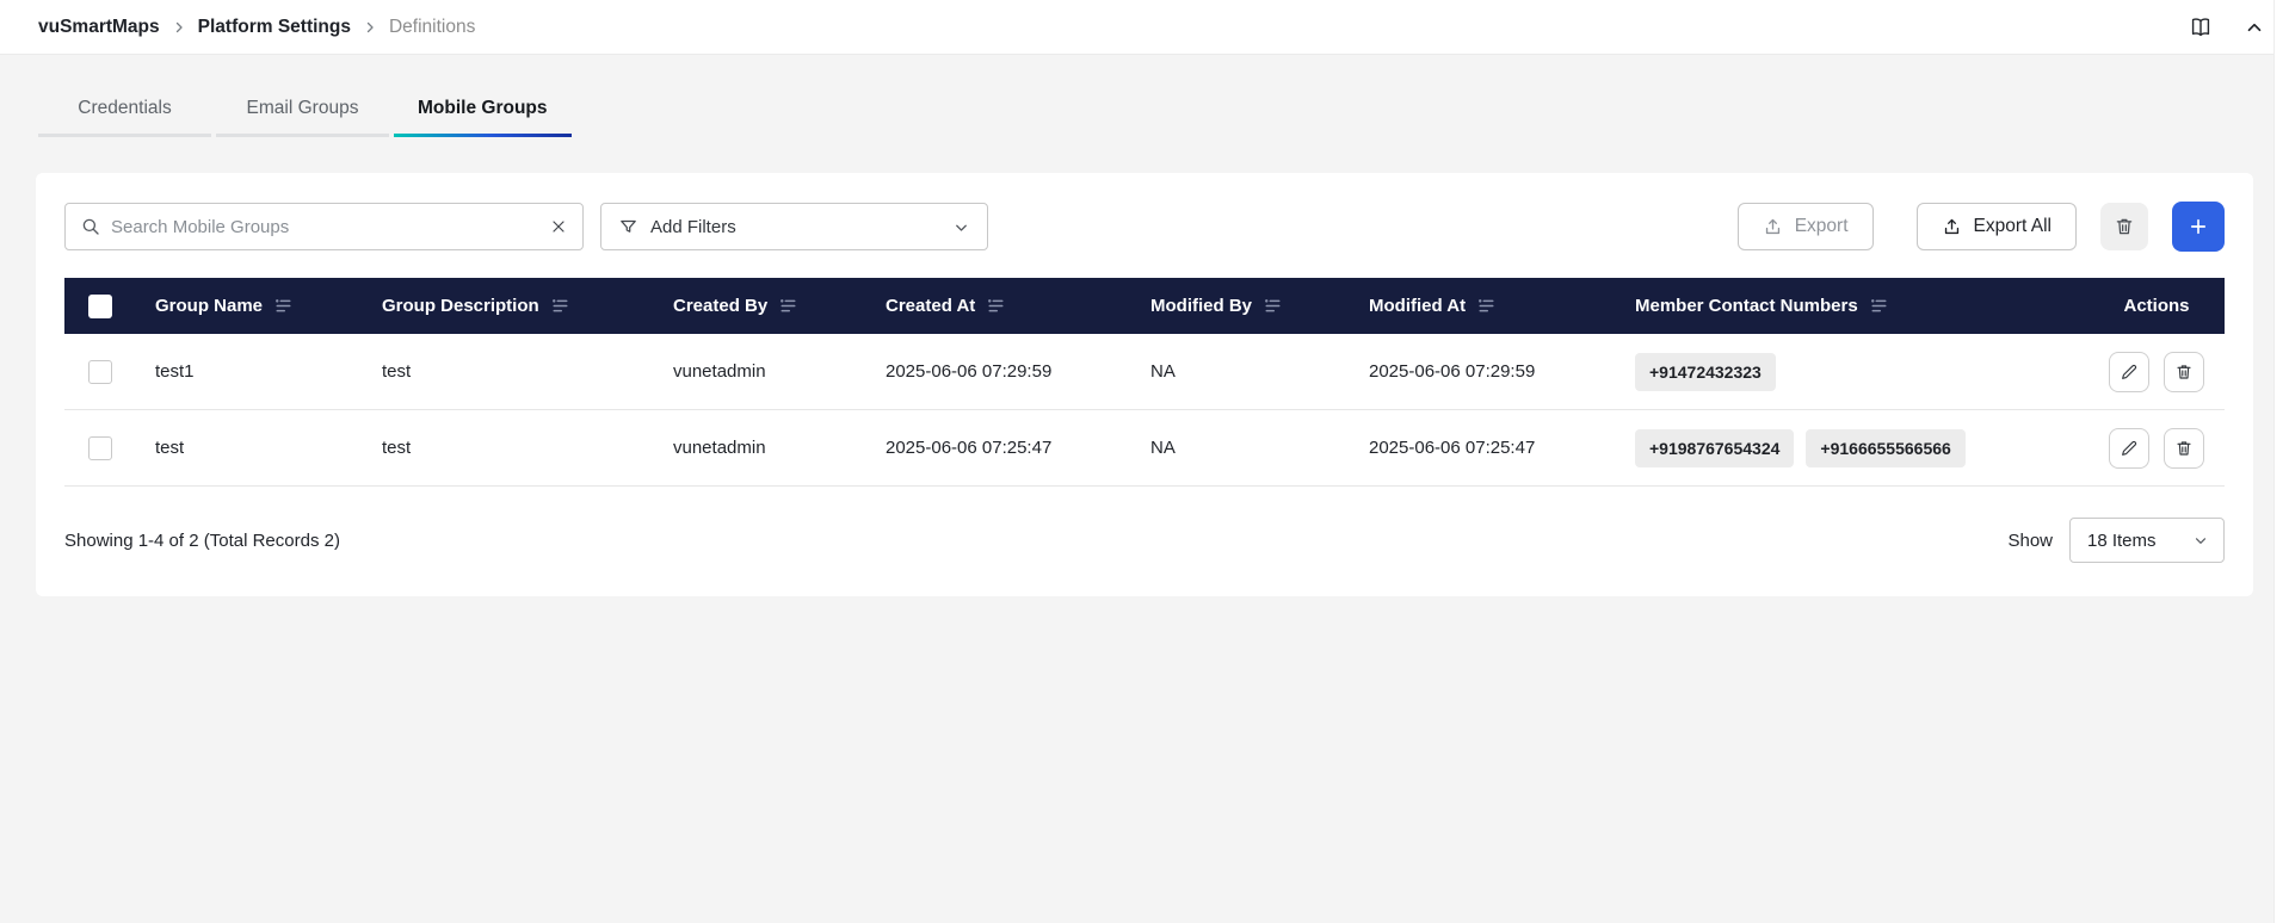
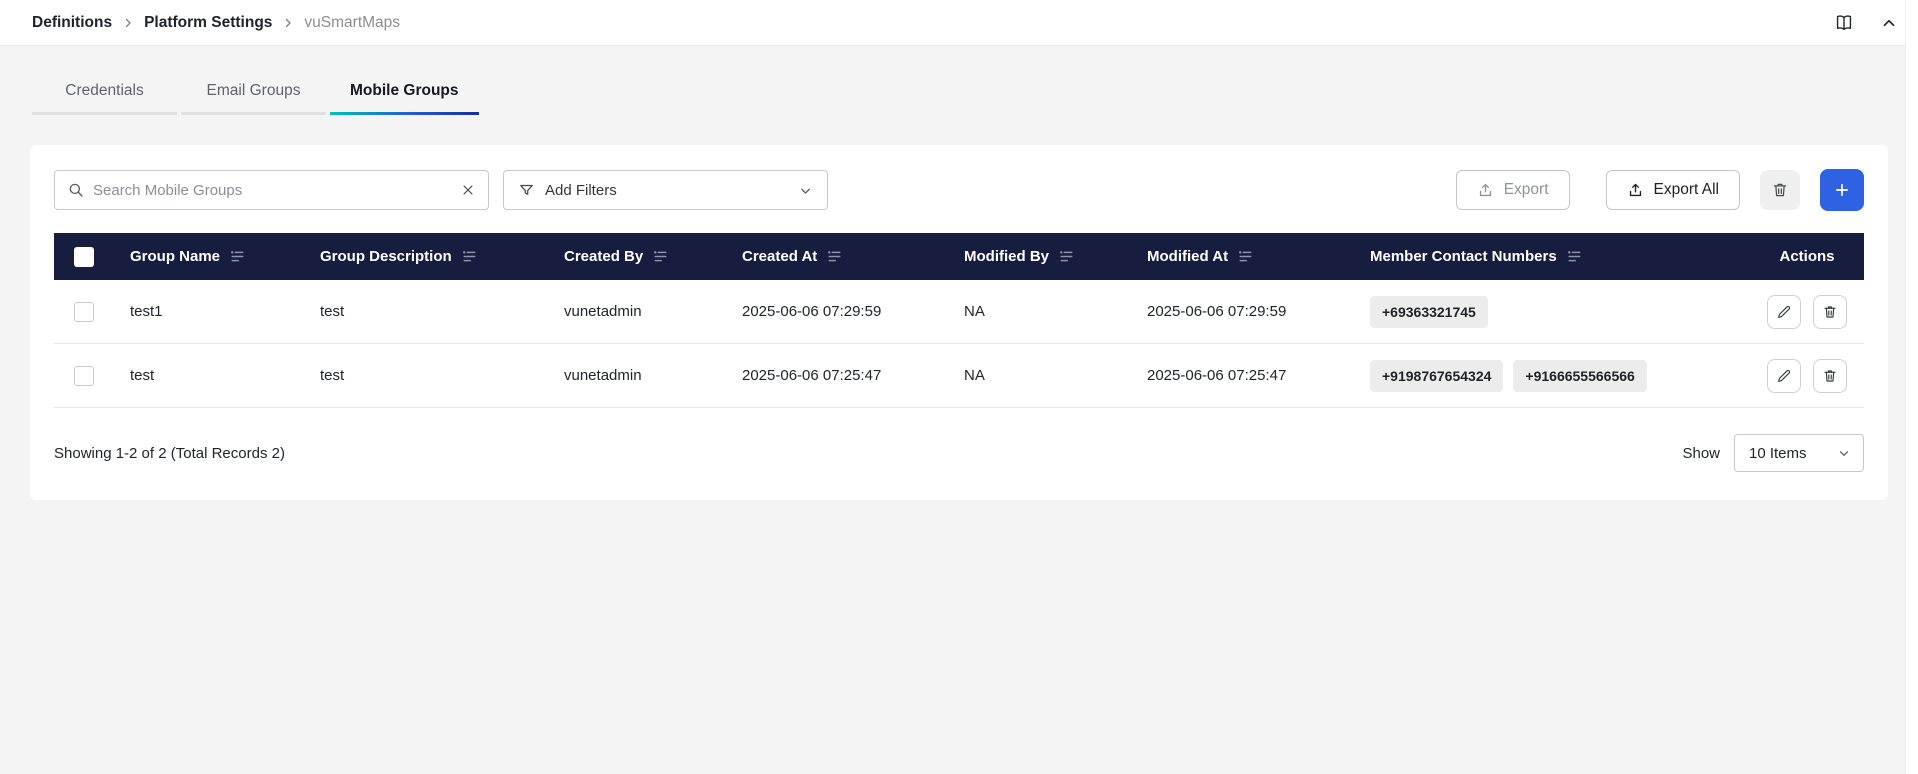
- vuSmartMaps
+ Definitions
  Platform Settings
- Definitions
+ vuSmartMaps
  Credentials
  Email Groups
  Mobile Groups
  Search Mobile Groups
  Add Filters
  Export
  Export All
  	Group Name	Group Description	Created By	Created At	Modified By	Modified At	Member Contact Numbers	Actions
- 	test1	test	vunetadmin	2025-06-06 07:29:59	NA	2025-06-06 07:29:59	+91472432323
+ 	test1	test	vunetadmin	2025-06-06 07:29:59	NA	2025-06-06 07:29:59	+69363321745
  	test	test	vunetadmin	2025-06-06 07:25:47	NA	2025-06-06 07:25:47	+9198767654324 +9166655566566
- Showing 1-4 of 2 (Total Records 2)
+ Showing 1-2 of 2 (Total Records 2)
  Show
- 18 Items
+ 10 Items
